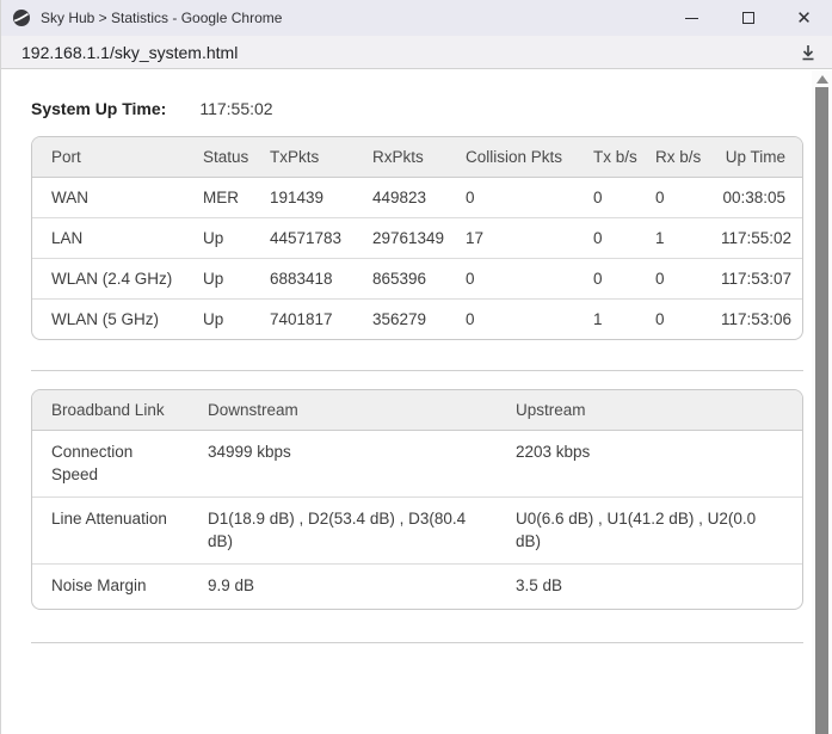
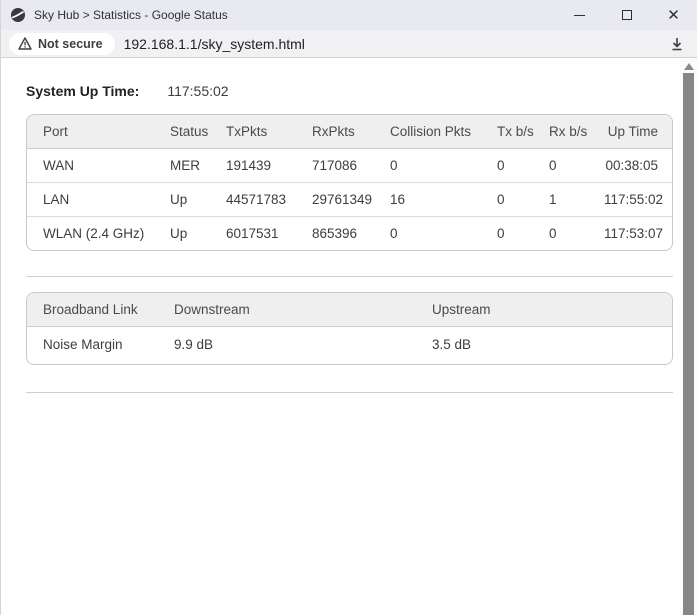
- Sky Hub > Statistics - Google Chrome
+ Sky Hub > Statistics - Google Status
  ✕
+ Not secure
  192.168.1.1/sky_system.html
  System Up Time:
  117:55:02
  Port	Status	TxPkts	RxPkts	Collision Pkts	Tx b/s	Rx b/s	Up Time
- WAN	MER	191439	449823	0	0	0	00:38:05
+ WAN	MER	191439	717086	0	0	0	00:38:05
- LAN	Up	44571783	29761349	17	0	1	117:55:02
+ LAN	Up	44571783	29761349	16	0	1	117:55:02
- WLAN (2.4 GHz)	Up	6883418	865396	0	0	0	117:53:07
+ WLAN (2.4 GHz)	Up	6017531	865396	0	0	0	117:53:07
- WLAN (5 GHz)	Up	7401817	356279	0	1	0	117:53:06
  Broadband Link	Downstream	Upstream
- Connection Speed	34999 kbps	2203 kbps
- Line Attenuation	D1(18.9 dB) , D2(53.4 dB) , D3(80.4 dB)	U0(6.6 dB) , U1(41.2 dB) , U2(0.0 dB)
  Noise Margin	9.9 dB	3.5 dB
